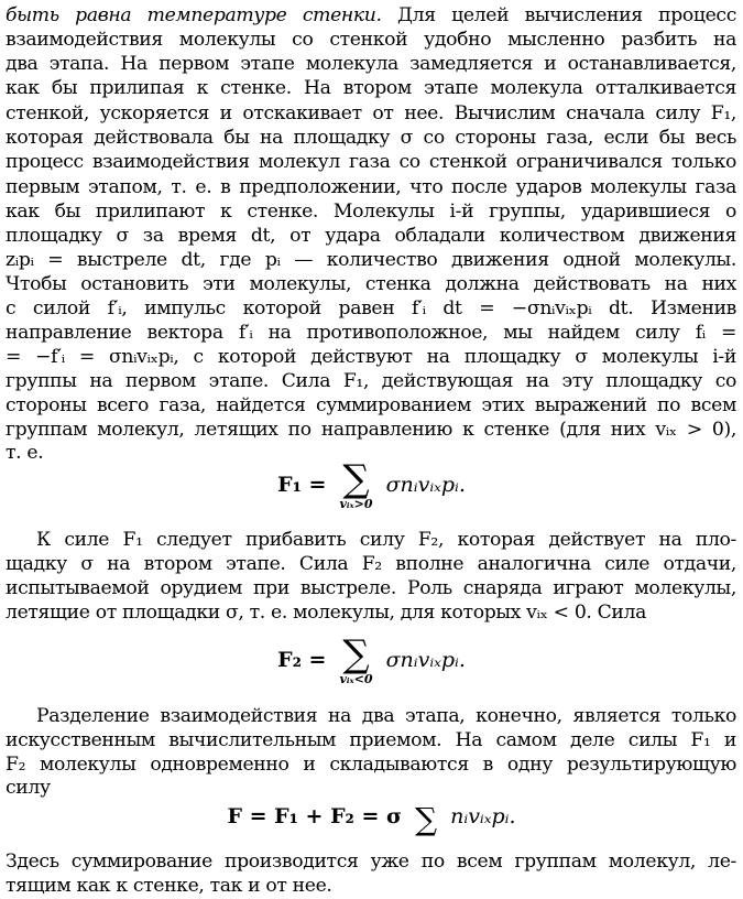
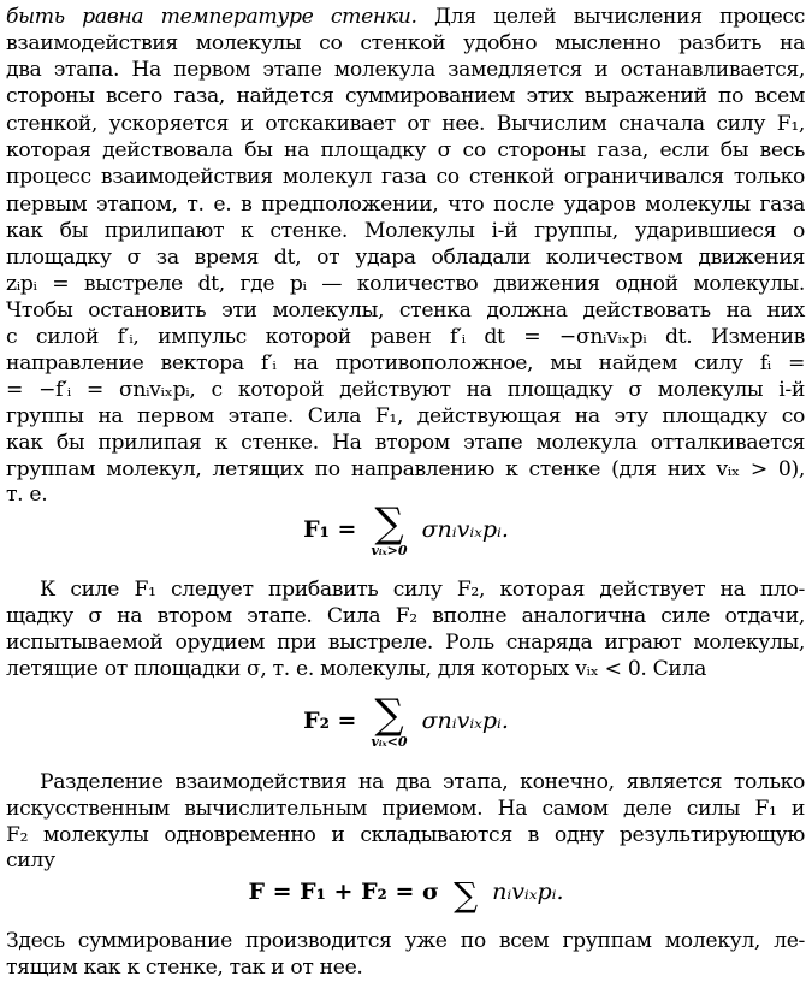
  быть равна температуре стенки. Для целей вычисления процесс
  взаимодействия молекулы со стенкой удобно мысленно разбить на
  два этапа. На первом этапе молекула замедляется и останавливается,
- как бы прилипая к стенке. На втором этапе молекула отталкивается
+ стороны всего газа, найдется суммированием этих выражений по всем
  стенкой, ускоряется и отскакивает от нее. Вычислим сначала силу F₁,
  которая действовала бы на площадку σ со стороны газа, если бы весь
  процесс взаимодействия молекул газа со стенкой ограничивался только
  первым этапом, т. е. в предположении, что после ударов молекулы газа
  как бы прилипают к стенке. Молекулы i-й группы, ударившиеся о
  площадку σ за время dt, от удара обладали количеством движения
  zᵢpᵢ = выстреле dt, где pᵢ — количество движения одной молекулы.
  Чтобы остановить эти молекулы, стенка должна действовать на них
  с силой f′ᵢ, импульс которой равен f′ᵢ dt = −σnᵢvᵢₓpᵢ dt. Изменив
  направление вектора f′ᵢ на противоположное, мы найдем силу fᵢ =
  = −f′ᵢ = σnᵢvᵢₓpᵢ, с которой действуют на площадку σ молекулы i-й
  группы на первом этапе. Сила F₁, действующая на эту площадку со
- стороны всего газа, найдется суммированием этих выражений по всем
+ как бы прилипая к стенке. На втором этапе молекула отталкивается
  группам молекул, летящих по направлению к стенке (для них vᵢₓ > 0),
  т. е.
  F₁ =
  ∑
  vᵢₓ>0
  σnᵢvᵢₓpᵢ.
  К силе F₁ следует прибавить силу F₂, которая действует на пло-
  щадку σ на втором этапе. Сила F₂ вполне аналогична силе отдачи,
  испытываемой орудием при выстреле. Роль снаряда играют молекулы,
  летящие от площадки σ, т. е. молекулы, для которых vᵢₓ < 0. Сила
  F₂ =
  ∑
  vᵢₓ<0
  σnᵢvᵢₓpᵢ.
  Разделение взаимодействия на два этапа, конечно, является только
  искусственным вычислительным приемом. На самом деле силы F₁ и
  F₂ молекулы одновременно и складываются в одну результирующую
  силу
  F = F₁ + F₂ = σ
  ∑
  nᵢvᵢₓpᵢ.
  Здесь суммирование производится уже по всем группам молекул, ле-
  тящим как к стенке, так и от нее.
